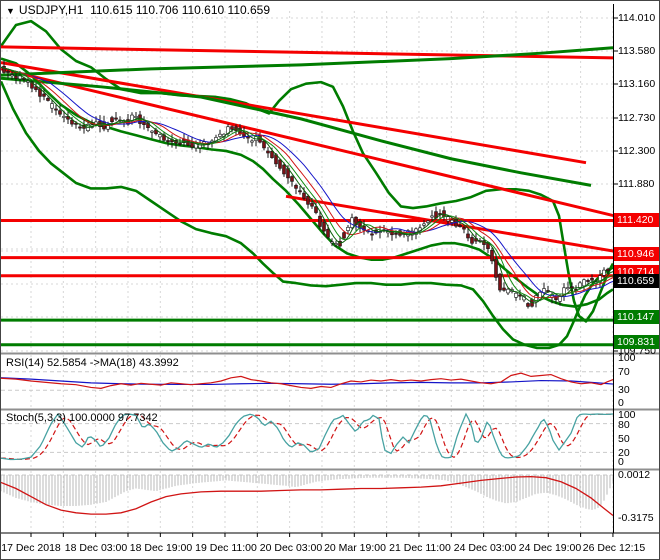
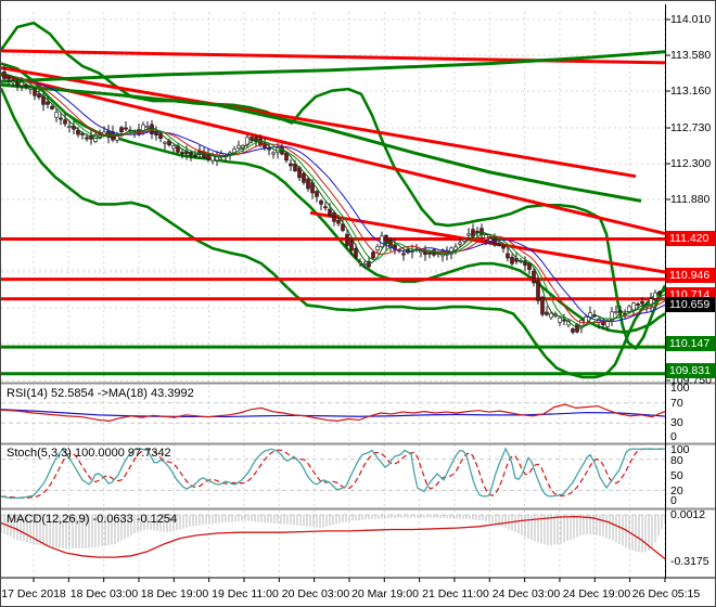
- ▼ USDJPY,H1 110.615 110.706 110.610 110.659
  RSI(14) 52.5854 ->MA(18) 43.3992
  Stoch(5,3,3) 100.0000 97.7342
+ MACD(12,26,9) -0.0633 -0.1254
  114.010
  113.580
  113.160
  112.730
  112.300
  111.880
  109.750
  111.420
  110.946
  110.714
  110.659
  110.147
  109.831
  100
  70
  30
  0
  100
  80
  50
  20
  0
  0.0012
  -0.3175
  17 Dec 2018
  18 Dec 03:00
  18 Dec 19:00
  19 Dec 11:00
  20 Dec 03:00
  20 Mar 19:00
  21 Dec 11:00
  24 Dec 03:00
  24 Dec 19:00
- 26 Dec 12:15
+ 26 Dec 05:15
